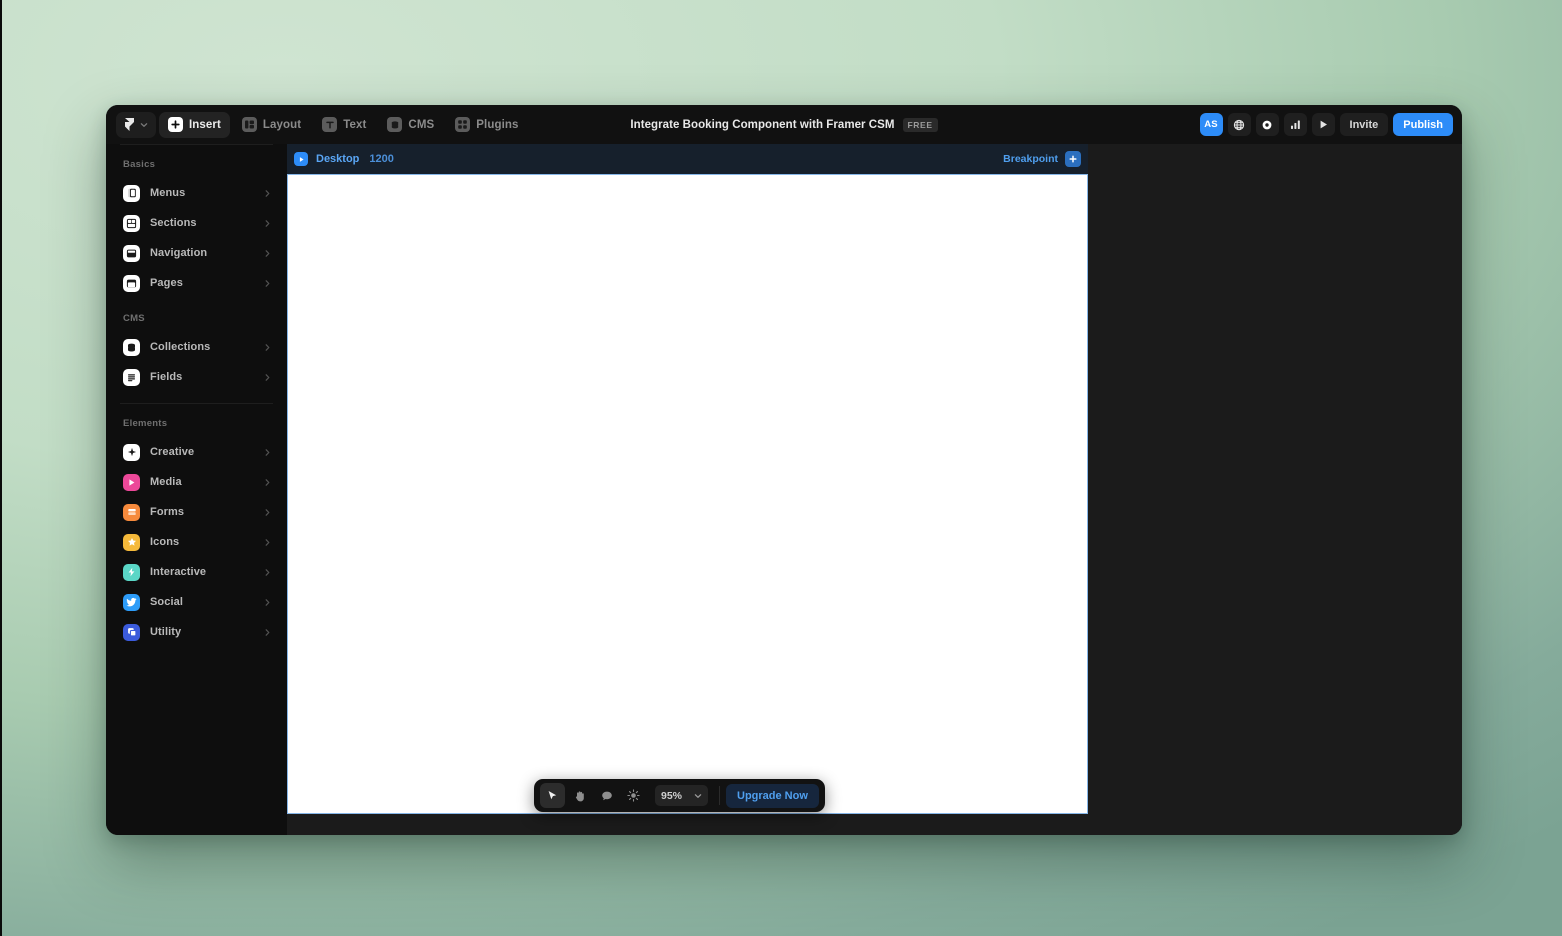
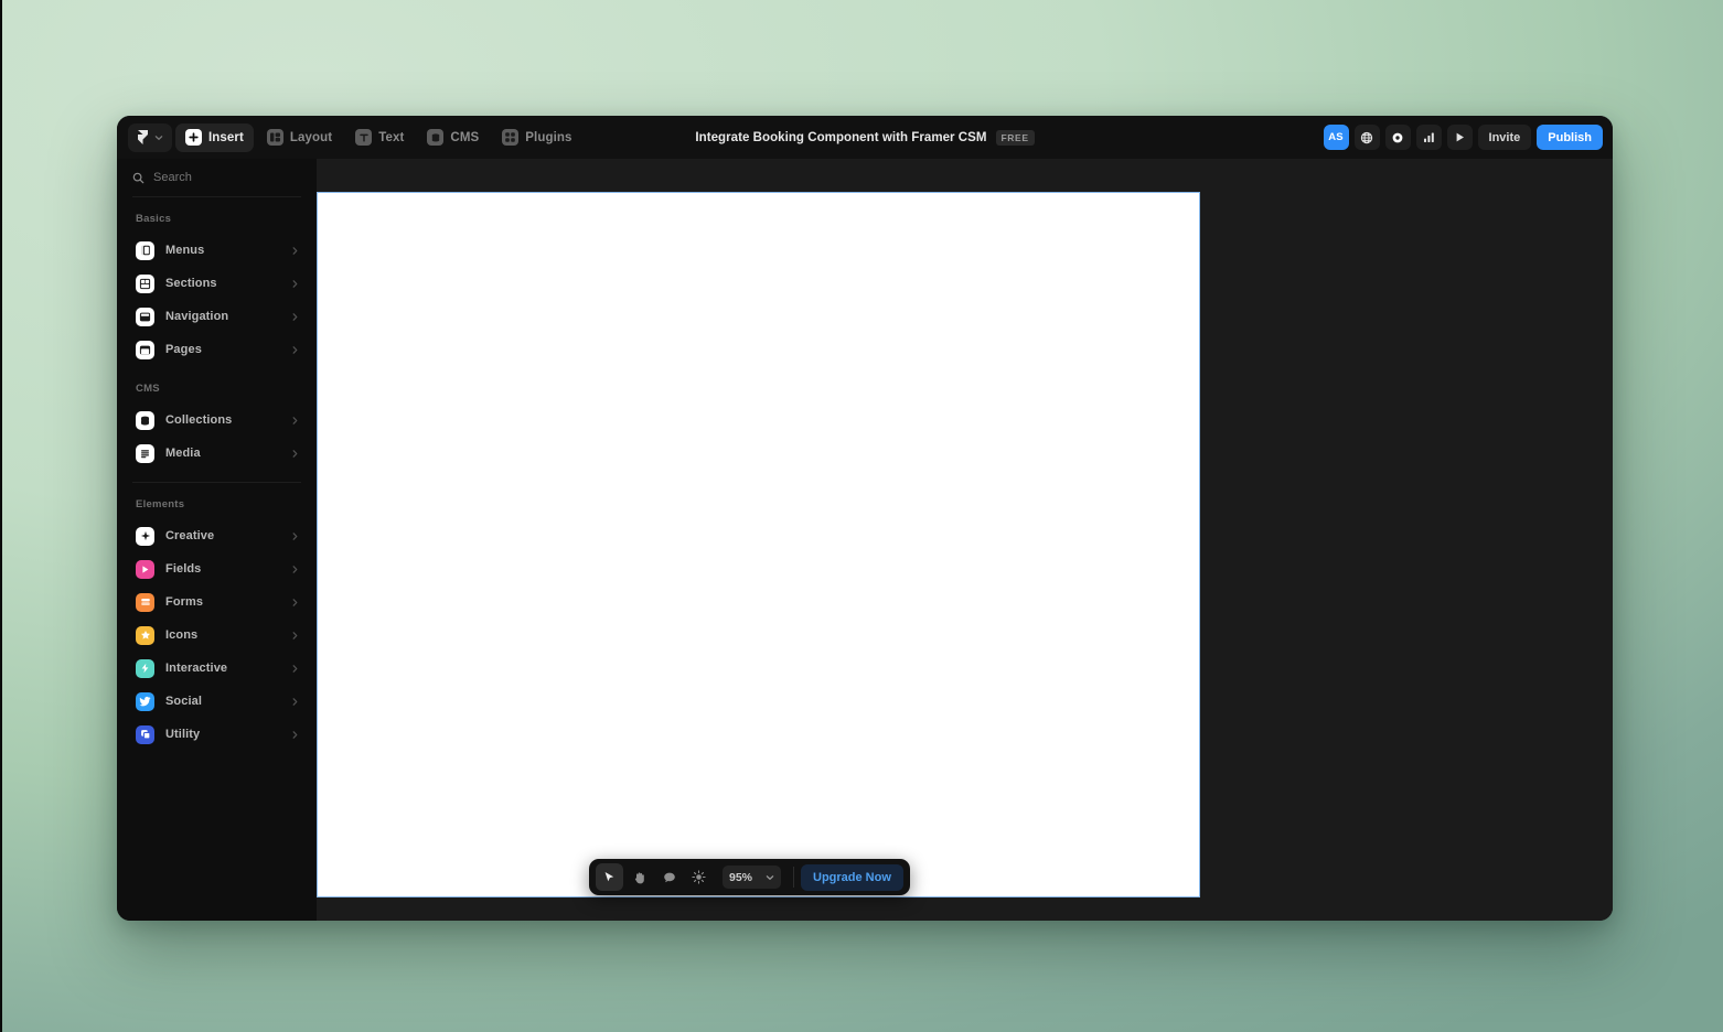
  Insert
  Layout
  Text
  CMS
  Plugins
  Integrate Booking Component with Framer CSM
  FREE
  AS
  Invite
  Publish
+ Search
  Basics
  Menus
  Sections
  Navigation
  Pages
  CMS
  Collections
- Fields
+ Media
  Elements
  Creative
- Media
+ Fields
  Forms
  Icons
  Interactive
  Social
  Utility
- Desktop
- 1200
- Breakpoint
  95%
  Upgrade Now
